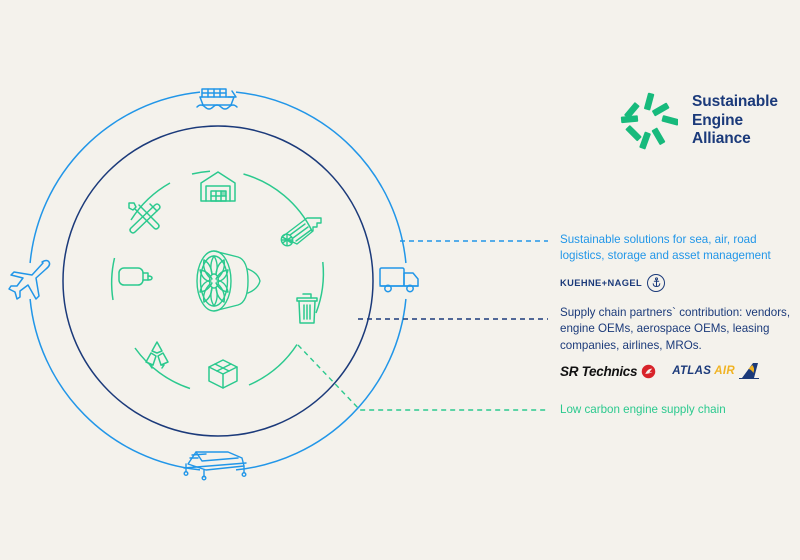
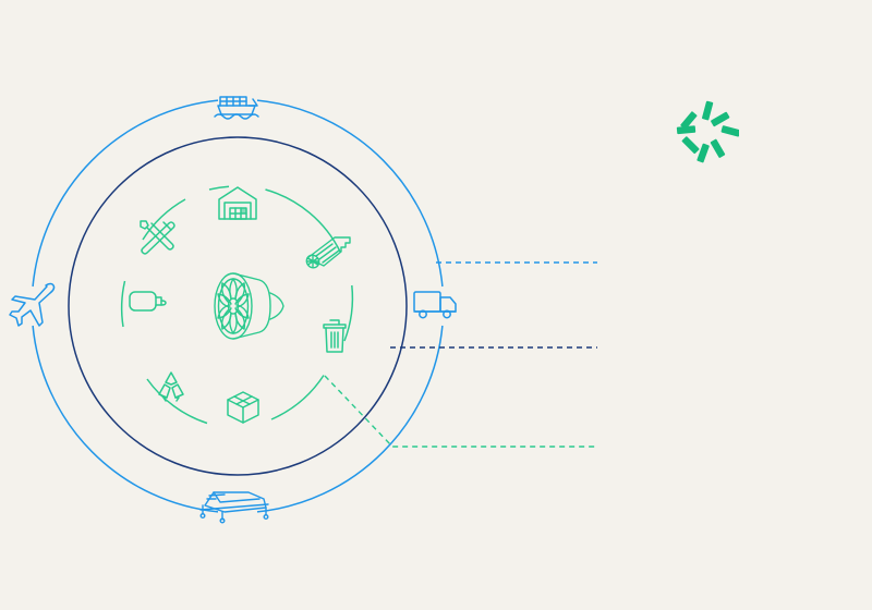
- Sustainable
- Engine
- Alliance
- Sustainable solutions for sea, air, road logistics, storage and asset management
- KUEHNE+NAGEL
- Supply chain partners` contribution: vendors, engine OEMs, aerospace OEMs, leasing companies, airlines, MROs.
- SR Technics
- ATLAS AIR
- Low carbon engine supply chain
